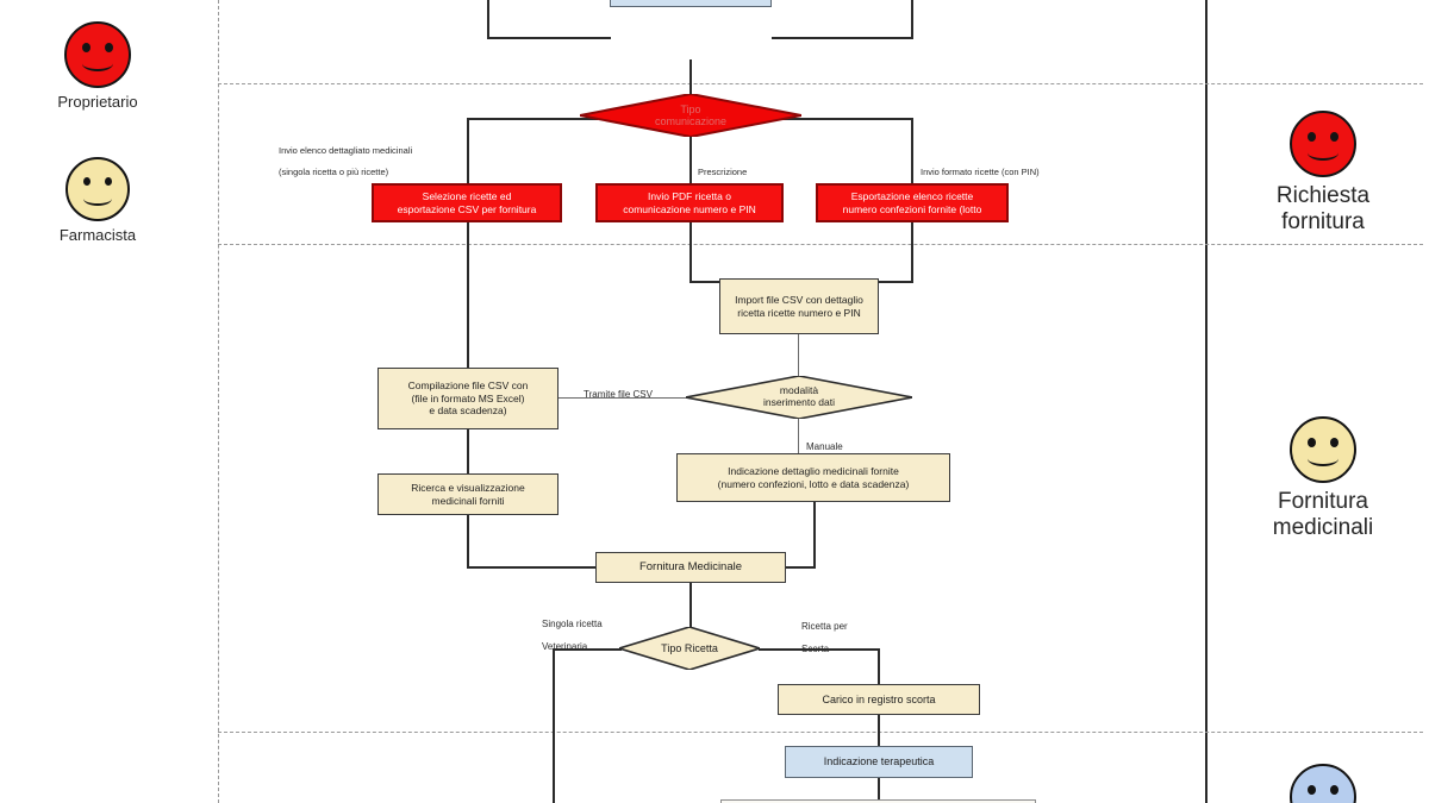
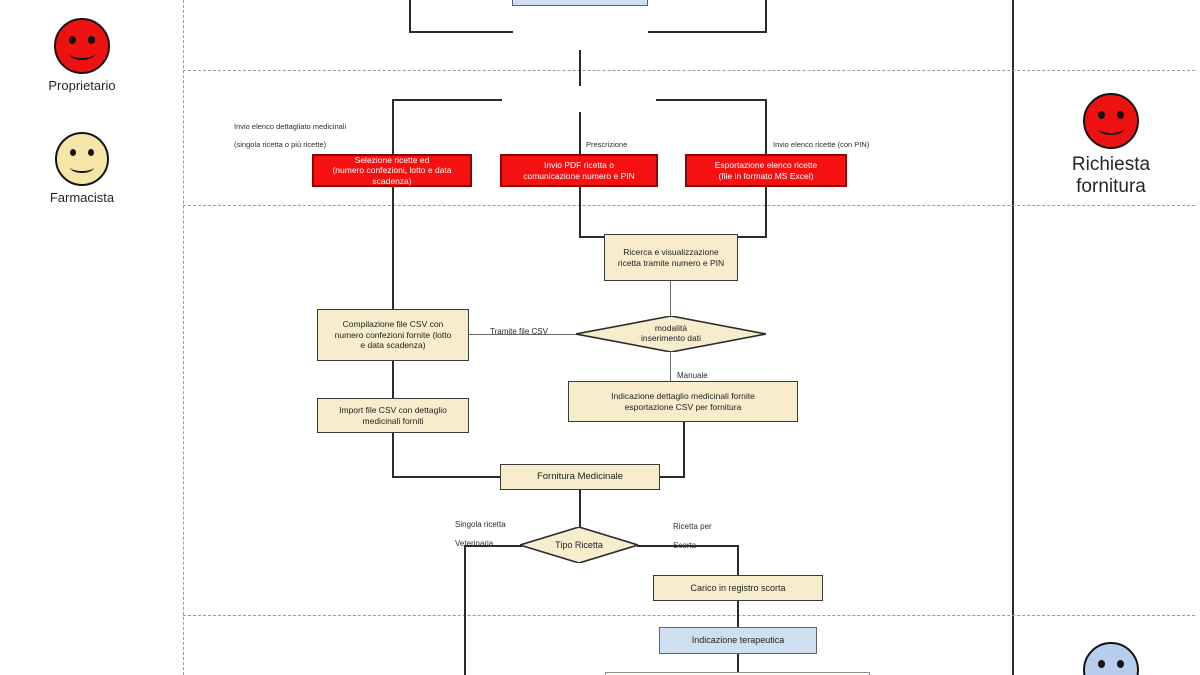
  Proprietario
  Farmacista
  Richiesta
  fornitura
- Fornitura
- medicinali
- Tipo
- comunicazione
  Selezione ricette ed
- esportazione CSV per fornitura
+ (numero confezioni, lotto e data scadenza)
  Invio PDF ricetta o
  comunicazione numero e PIN
  Esportazione elenco ricette
- numero confezioni fornite (lotto
+ (file in formato MS Excel)
- Import file CSV con dettaglio
+ Ricerca e visualizzazione
- ricetta ricette numero e PIN
+ ricetta tramite numero e PIN
  Compilazione file CSV con
- (file in formato MS Excel)
+ numero confezioni fornite (lotto
  e data scadenza)
  modalità
  inserimento dati
- Ricerca e visualizzazione
+ Import file CSV con dettaglio
  medicinali forniti
  Indicazione dettaglio medicinali fornite
- (numero confezioni, lotto e data scadenza)
+ esportazione CSV per fornitura
  Fornitura Medicinale
  Tipo Ricetta
  Carico in registro scorta
  Indicazione terapeutica
  Invio elenco dettagliato medicinali
  (singola ricetta o più ricette)
  Prescrizione
- Invio formato ricette (con PIN)
+ Invio elenco ricette (con PIN)
  Tramite file CSV
  Manuale
  Singola ricetta
  Veterinaria
  Ricetta per
  Scorta
